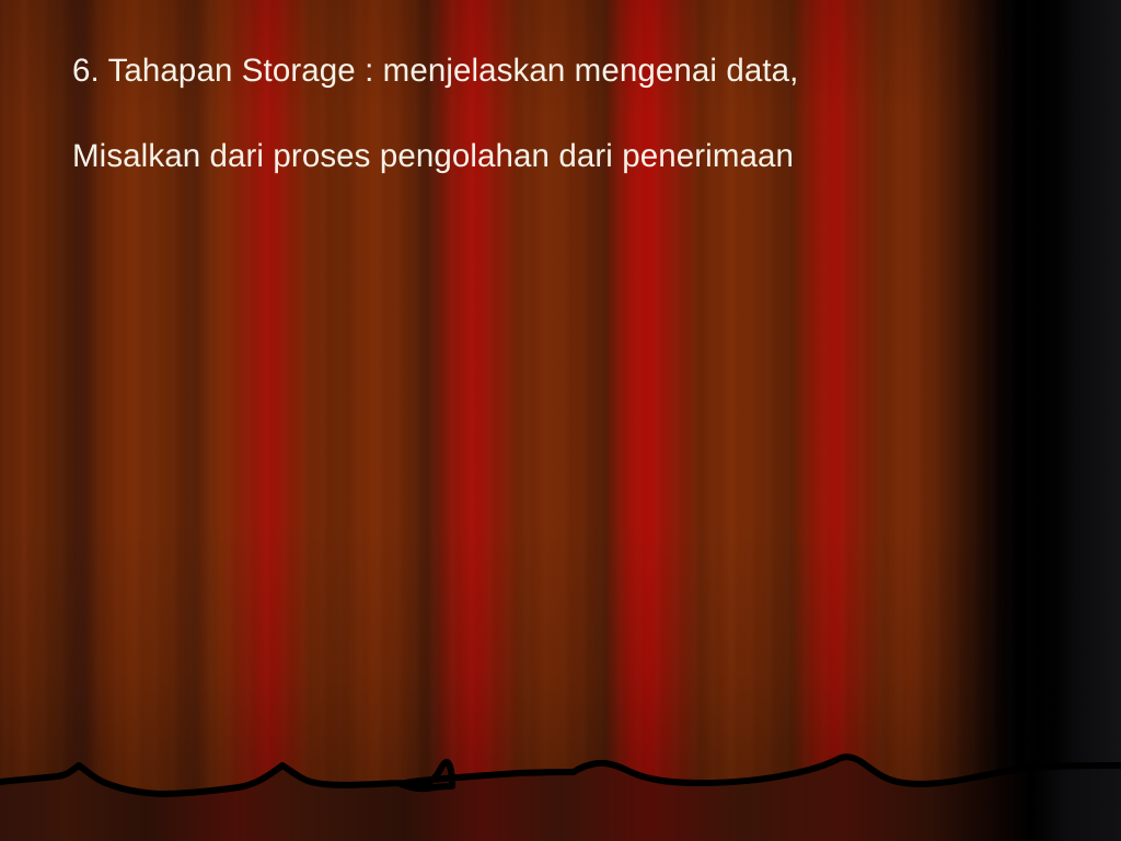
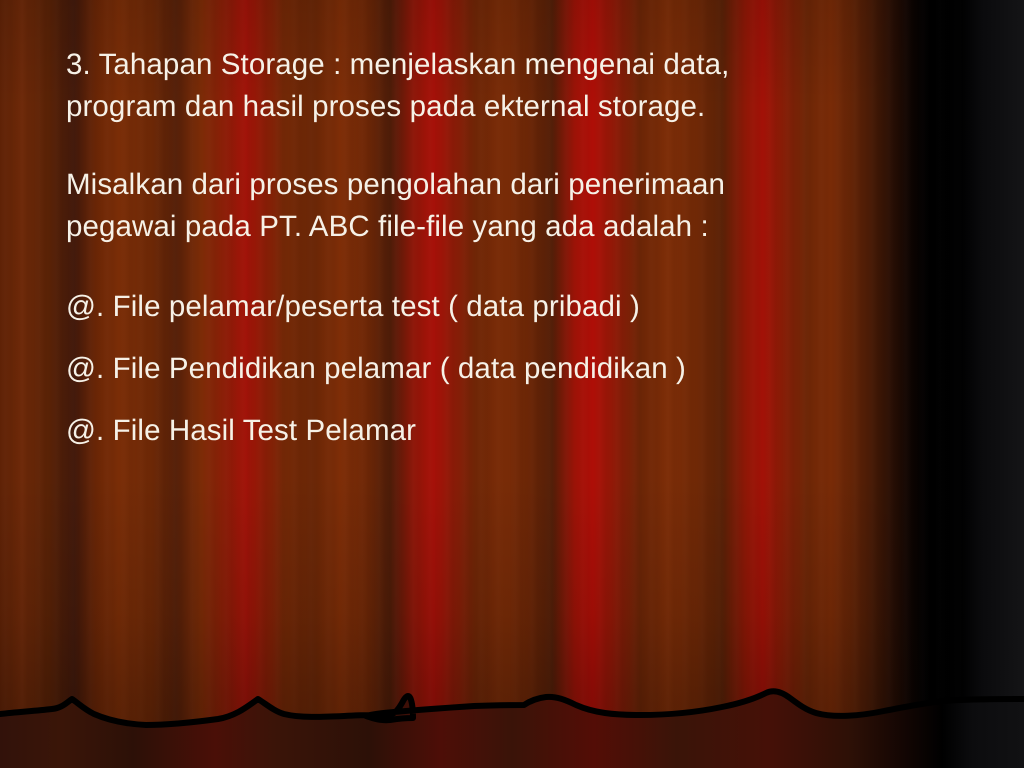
- 6. Tahapan Storage : menjelaskan mengenai data,
+ 3. Tahapan Storage : menjelaskan mengenai data,
+ program dan hasil proses pada ekternal storage.
  Misalkan dari proses pengolahan dari penerimaan
+ pegawai pada PT. ABC file-file yang ada adalah :
+ @. File pelamar/peserta test ( data pribadi )
+ @. File Pendidikan pelamar ( data pendidikan )
+ @. File Hasil Test Pelamar
